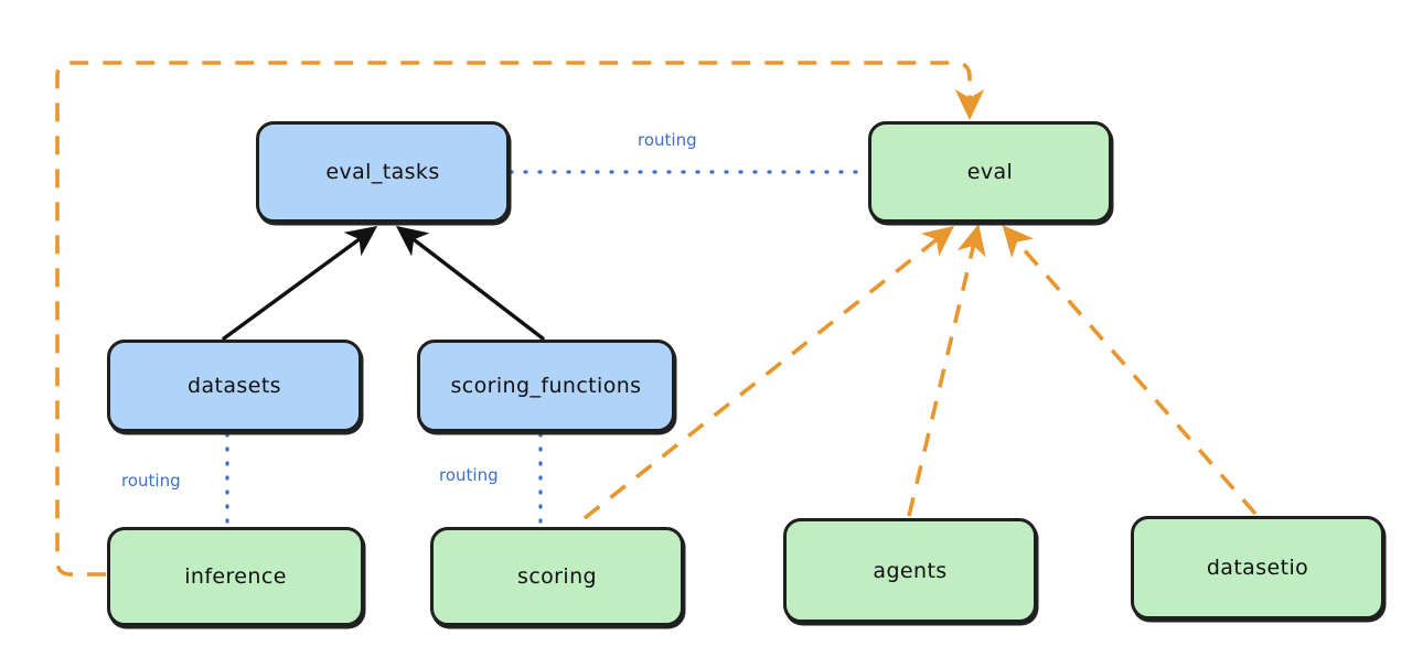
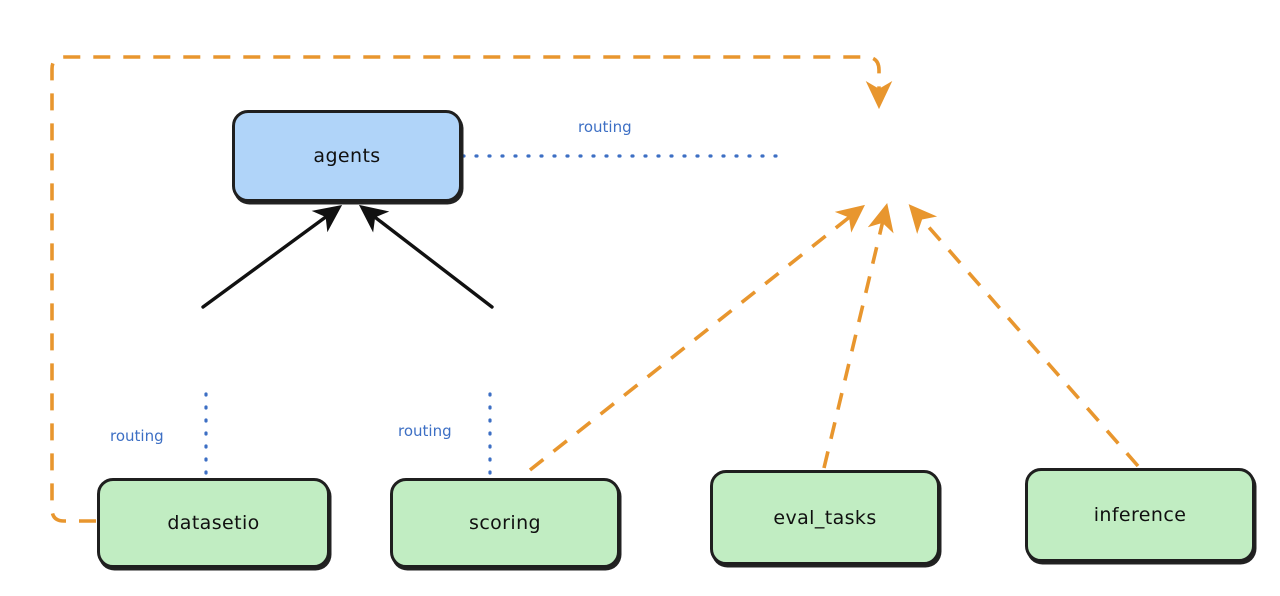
- eval_tasks
+ agents
- eval
- datasets
- scoring_functions
- inference
+ datasetio
  scoring
- agents
+ eval_tasks
- datasetio
+ inference
  routing
  routing
  routing
